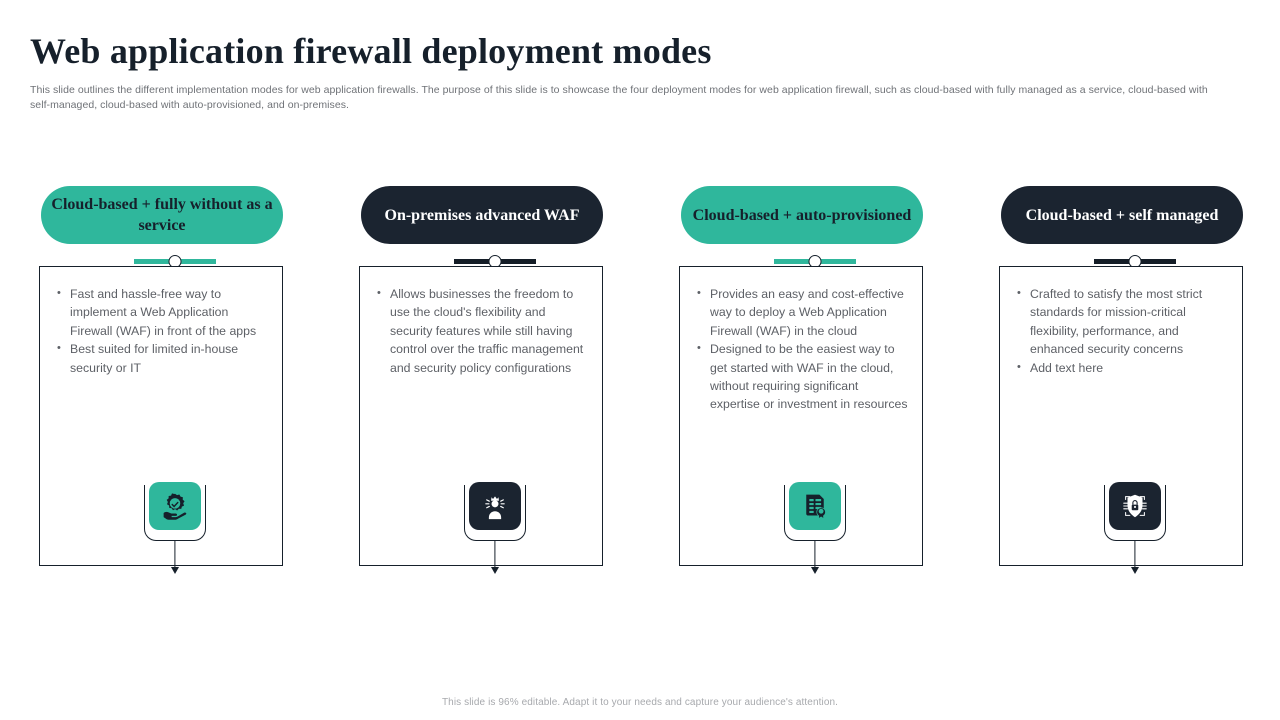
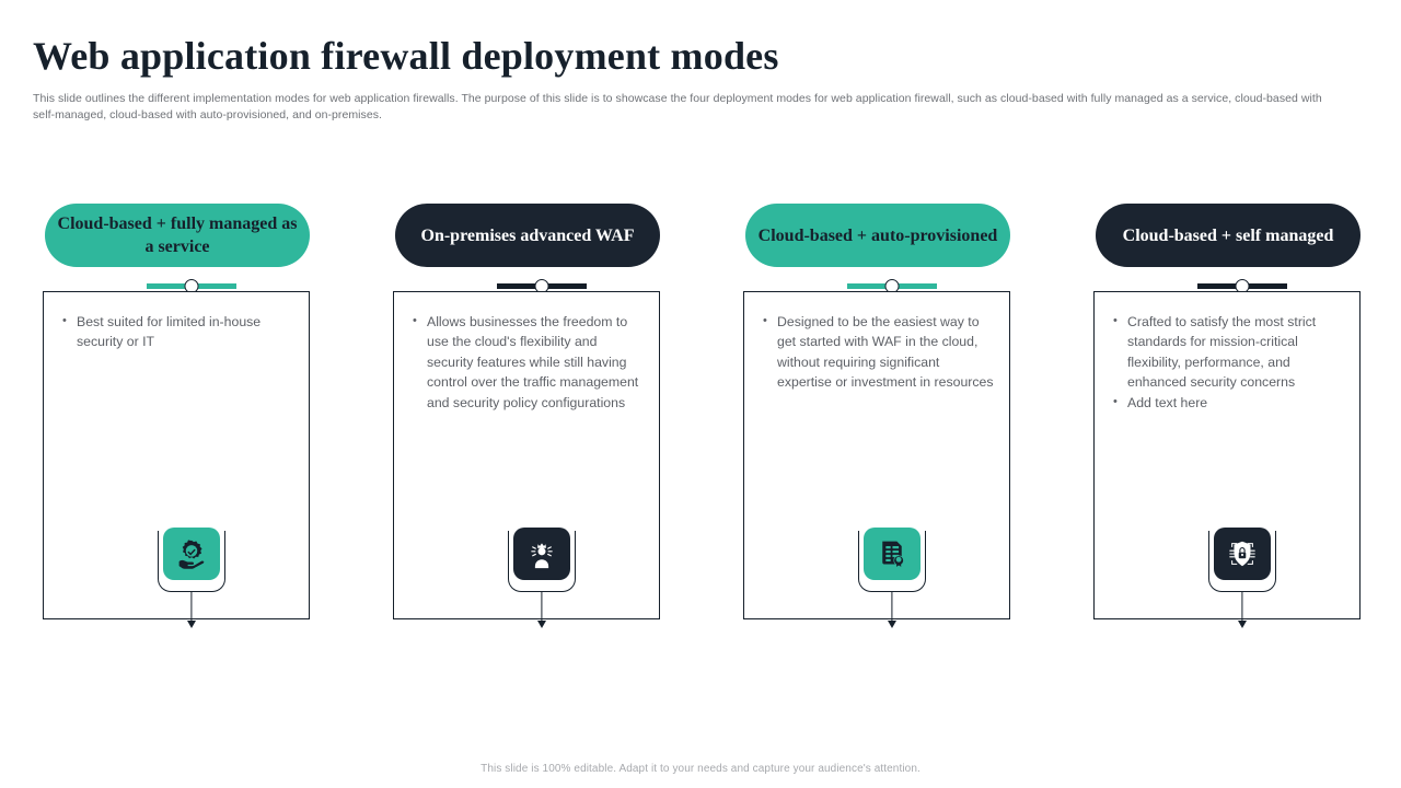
  Web application firewall deployment modes
  This slide outlines the different implementation modes for web application firewalls. The purpose of this slide is to showcase the four deployment modes for web application firewall, such as cloud-based with fully managed as a service, cloud-based with self-managed, cloud-based with auto-provisioned, and on-premises.
- Cloud-based + fully without as a service
+ Cloud-based + fully managed as a service
- Fast and hassle-free way to implement a Web Application Firewall (WAF) in front of the apps
  Best suited for limited in-house security or IT
  On-premises advanced WAF
  Allows businesses the freedom to use the cloud's flexibility and security features while still having control over the traffic management and security policy configurations
  Cloud-based + auto-provisioned
- Provides an easy and cost-effective way to deploy a Web Application Firewall (WAF) in the cloud
  Designed to be the easiest way to get started with WAF in the cloud, without requiring significant expertise or investment in resources
  Cloud-based + self managed
  Crafted to satisfy the most strict standards for mission-critical flexibility, performance, and enhanced security concerns
  Add text here
- This slide is 96% editable. Adapt it to your needs and capture your audience's attention.
+ This slide is 100% editable. Adapt it to your needs and capture your audience's attention.
